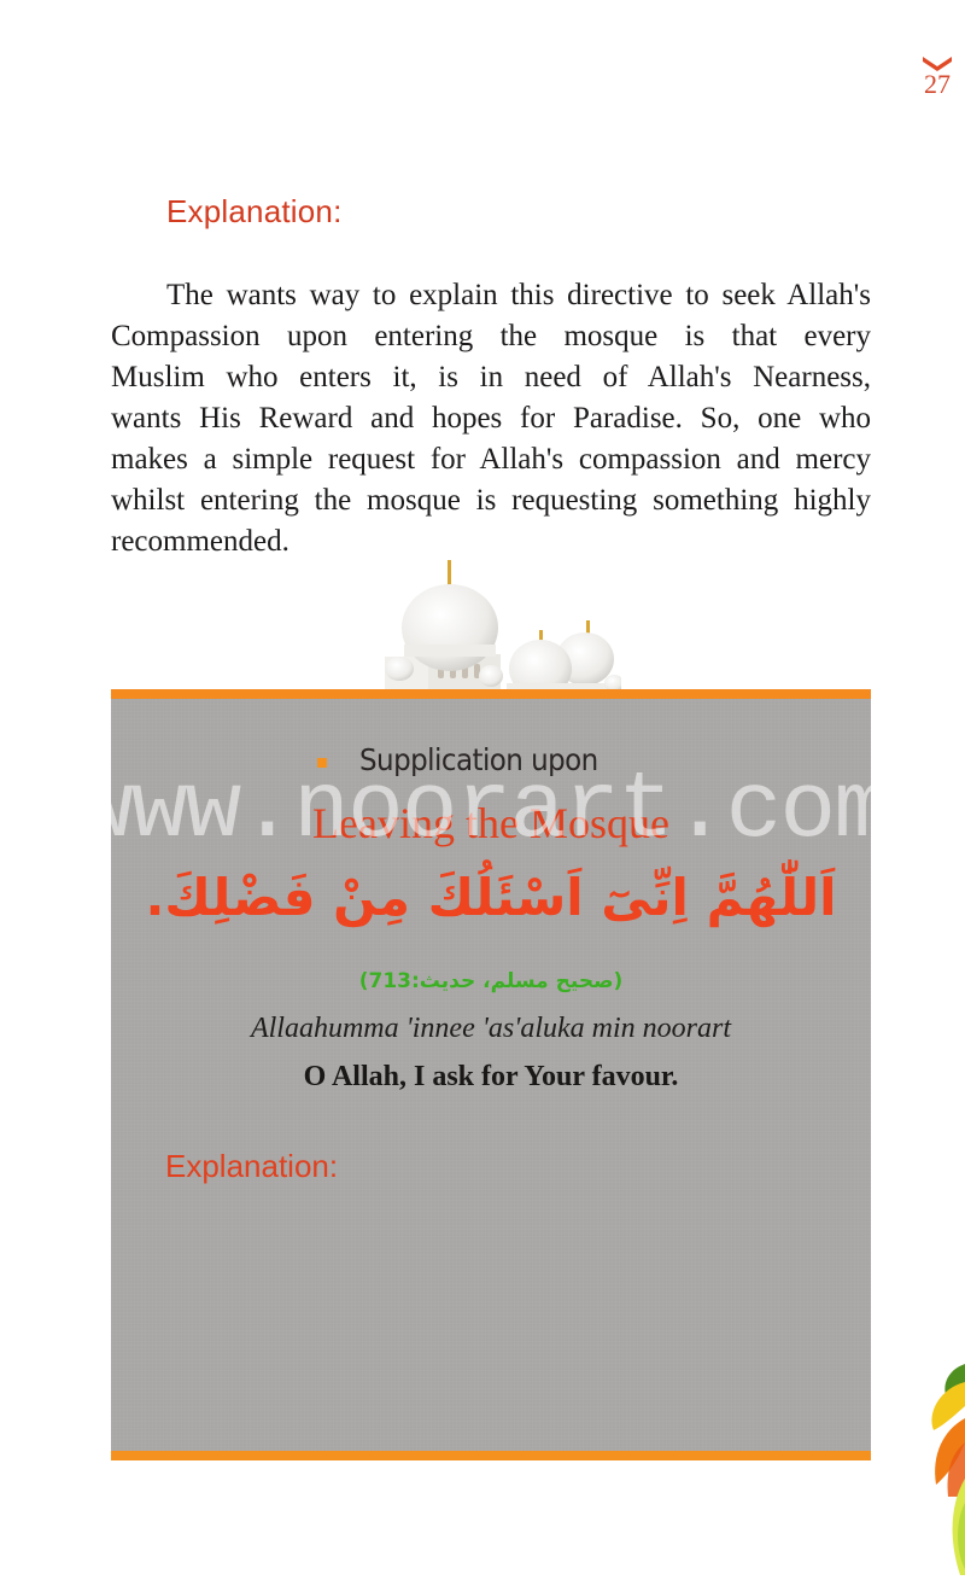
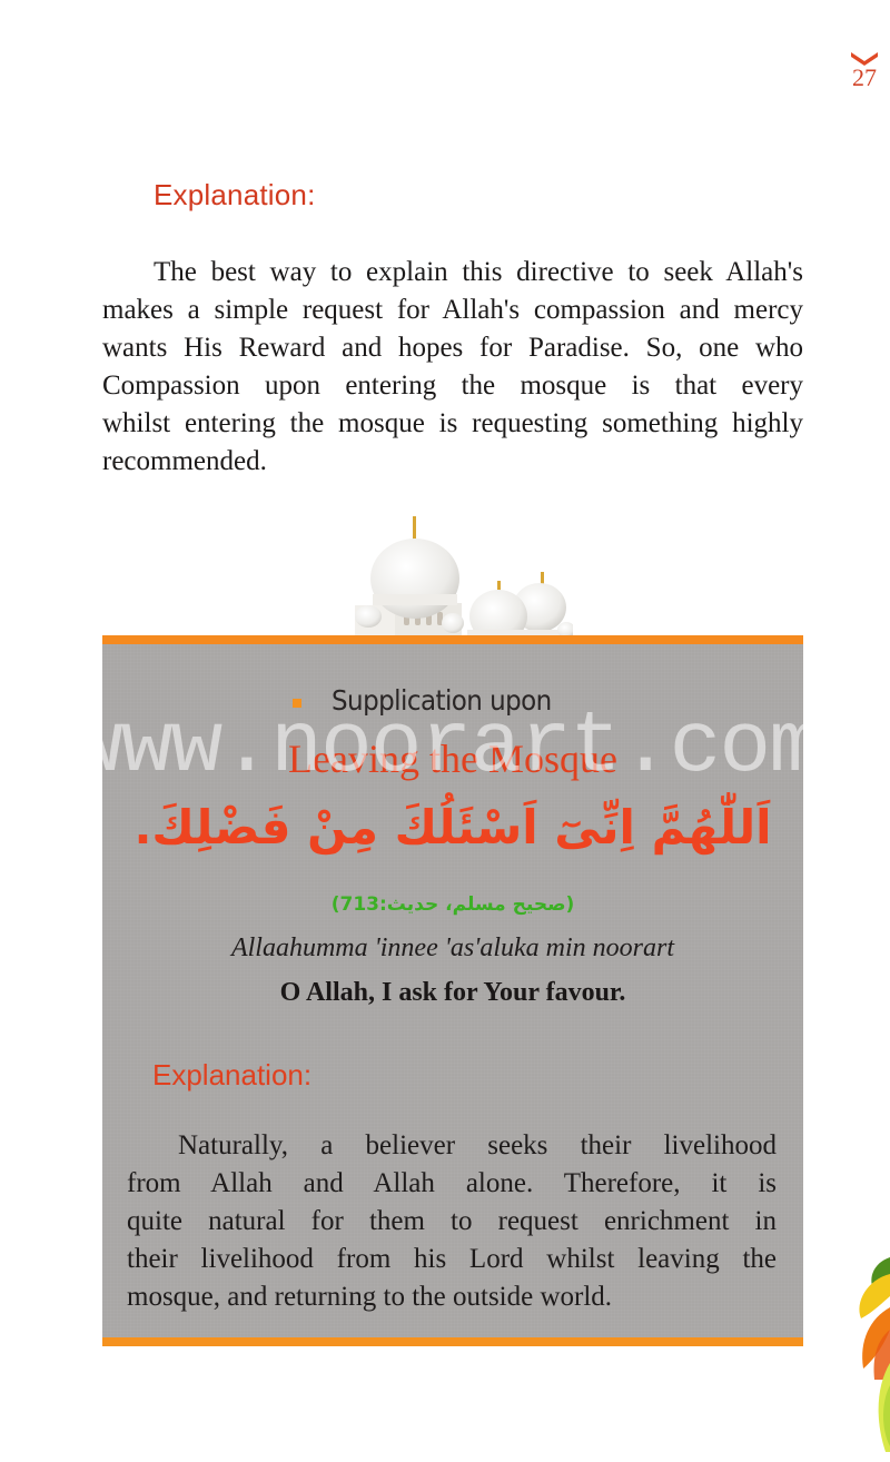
  27
  Explanation:
- The wants way to explain this directive to seek Allah's
+ The best way to explain this directive to seek Allah's
- Compassion upon entering the mosque is that every
+ makes a simple request for Allah's compassion and mercy
- Muslim who enters it, is in need of Allah's Nearness,
  wants His Reward and hopes for Paradise. So, one who
- makes a simple request for Allah's compassion and mercy
+ Compassion upon entering the mosque is that every
  whilst entering the mosque is requesting something highly
  recommended.
  Supplication upon
  Leaving the Mosque
  اَللّٰهُمَّ اِنِّیٓ اَسْئَلُكَ مِنْ فَضْلِكَ.
  (صحیح مسلم، حدیث:713)
  Allaahumma 'innee 'as'aluka min noorart
  O Allah, I ask for Your favour.
  Explanation:
+ Naturally, a believer seeks their livelihood
+ from Allah and Allah alone. Therefore, it is
+ quite natural for them to request enrichment in
+ their livelihood from his Lord whilst leaving the
+ mosque, and returning to the outside world.
  www.noorart.com
